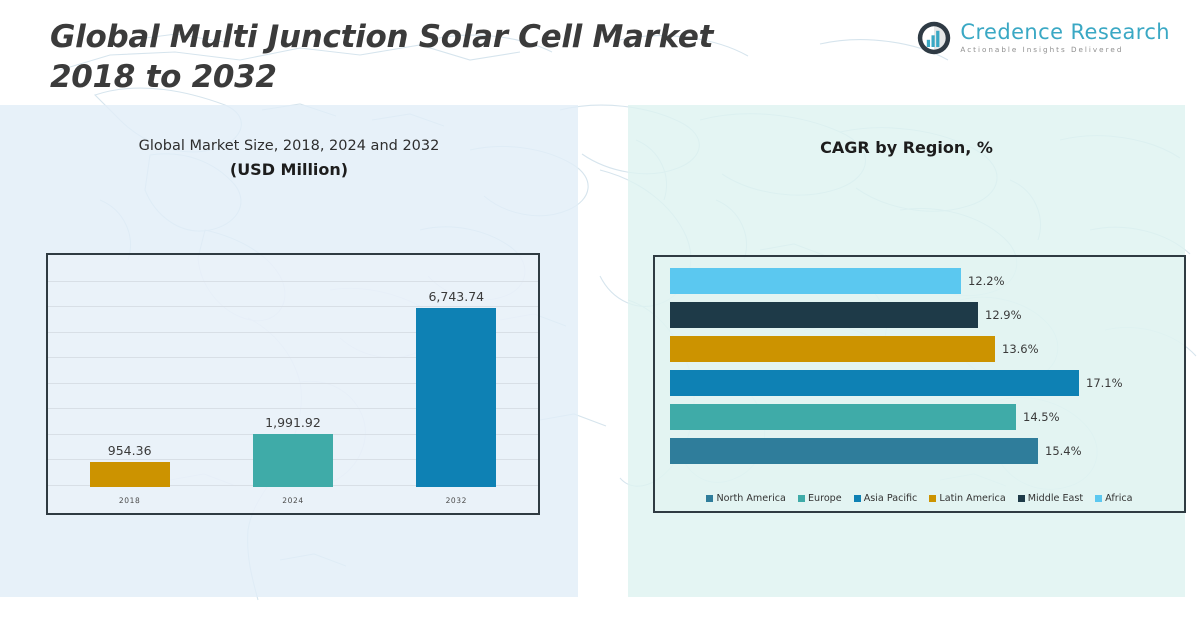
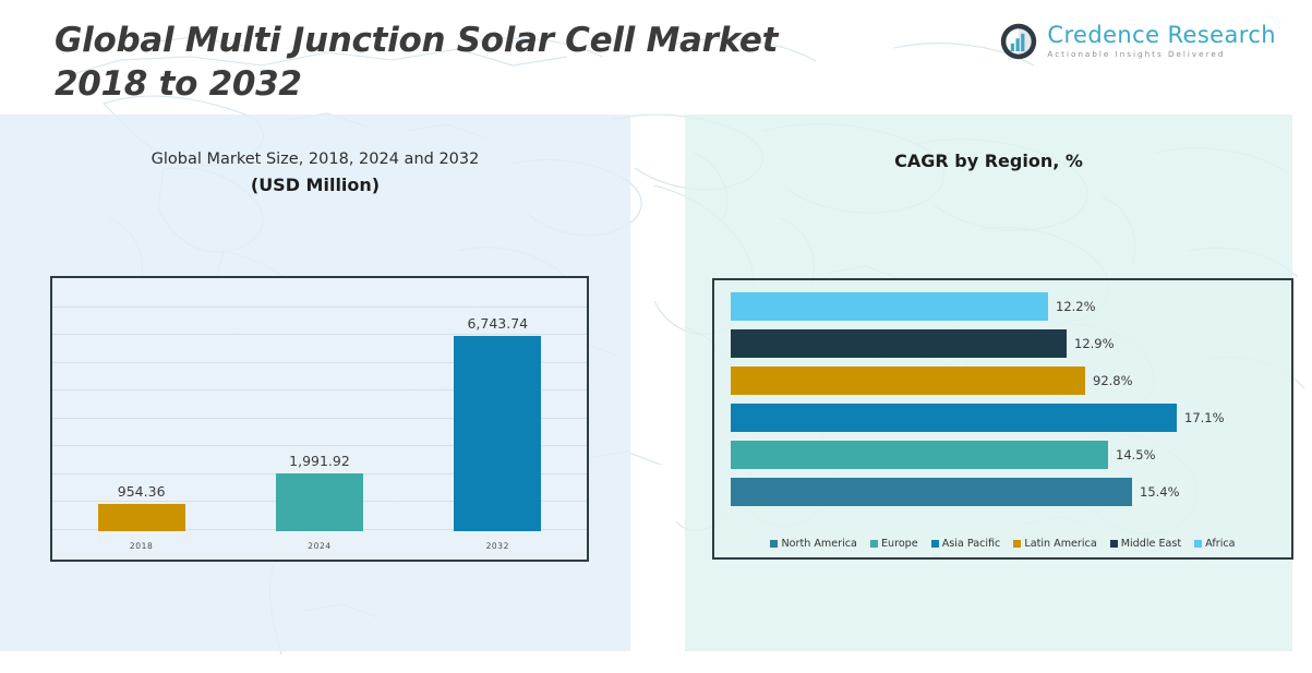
  Global Multi Junction Solar Cell Market
  2018 to 2032
  Credence Research
  Actionable Insights Delivered
  Global Market Size, 2018, 2024 and 2032
  (USD Million)
  CAGR by Region, %
  954.36
  2018
  1,991.92
  2024
  6,743.74
  2032
  12.2%
  12.9%
- 13.6%
+ 92.8%
  17.1%
  14.5%
  15.4%
  North America
  Europe
  Asia Pacific
  Latin America
  Middle East
  Africa
